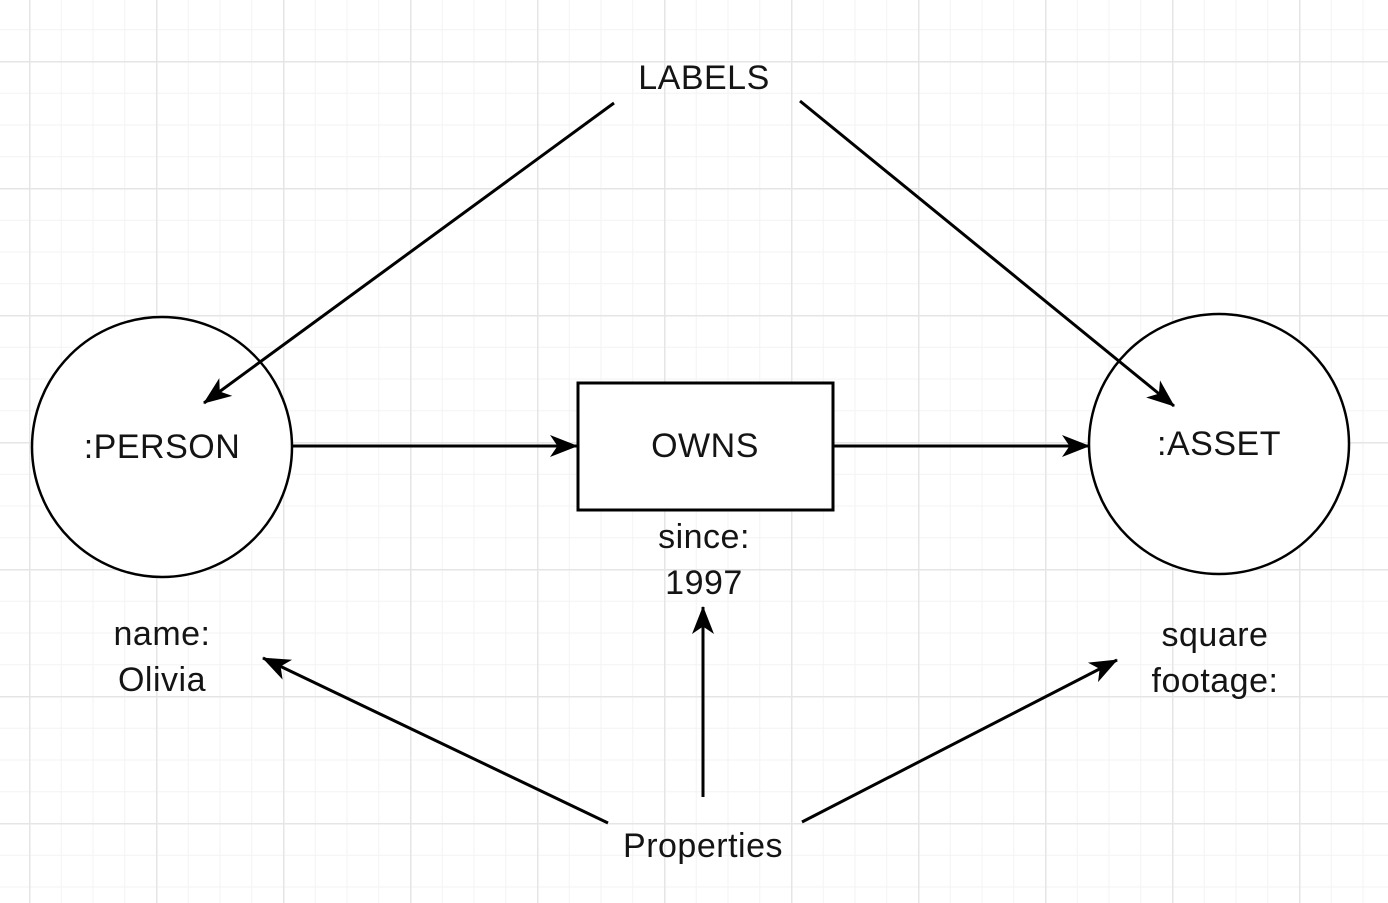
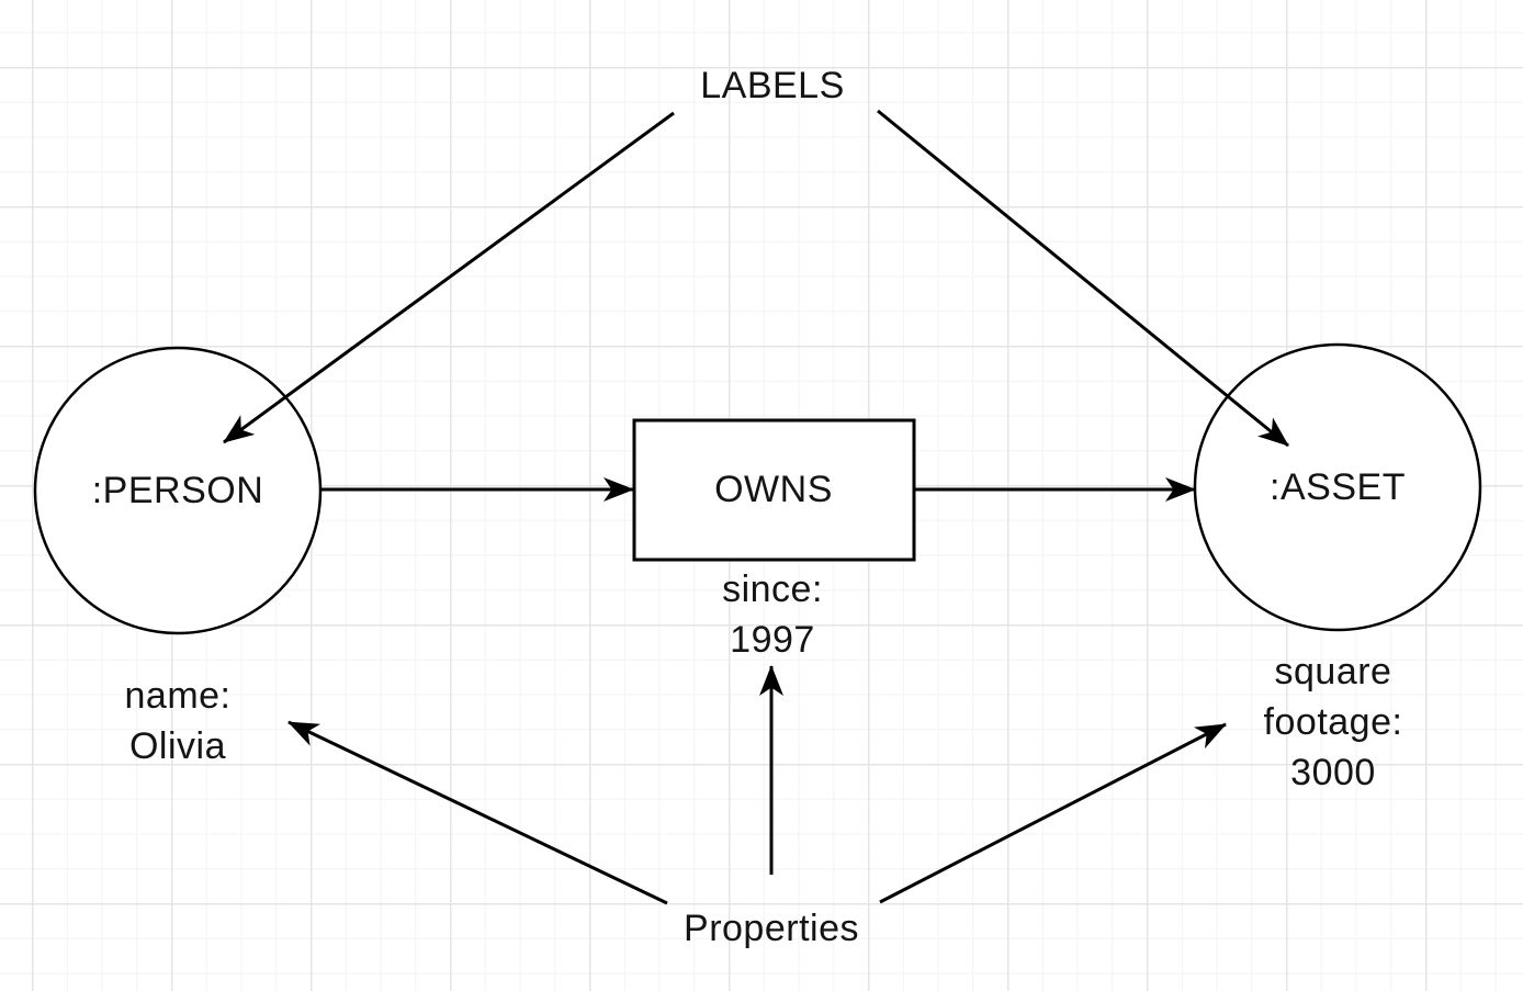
  LABELS
  :PERSON
  OWNS
  :ASSET
  since:
  1997
  name:
  Olivia
  square
  footage:
+ 3000
  Properties
